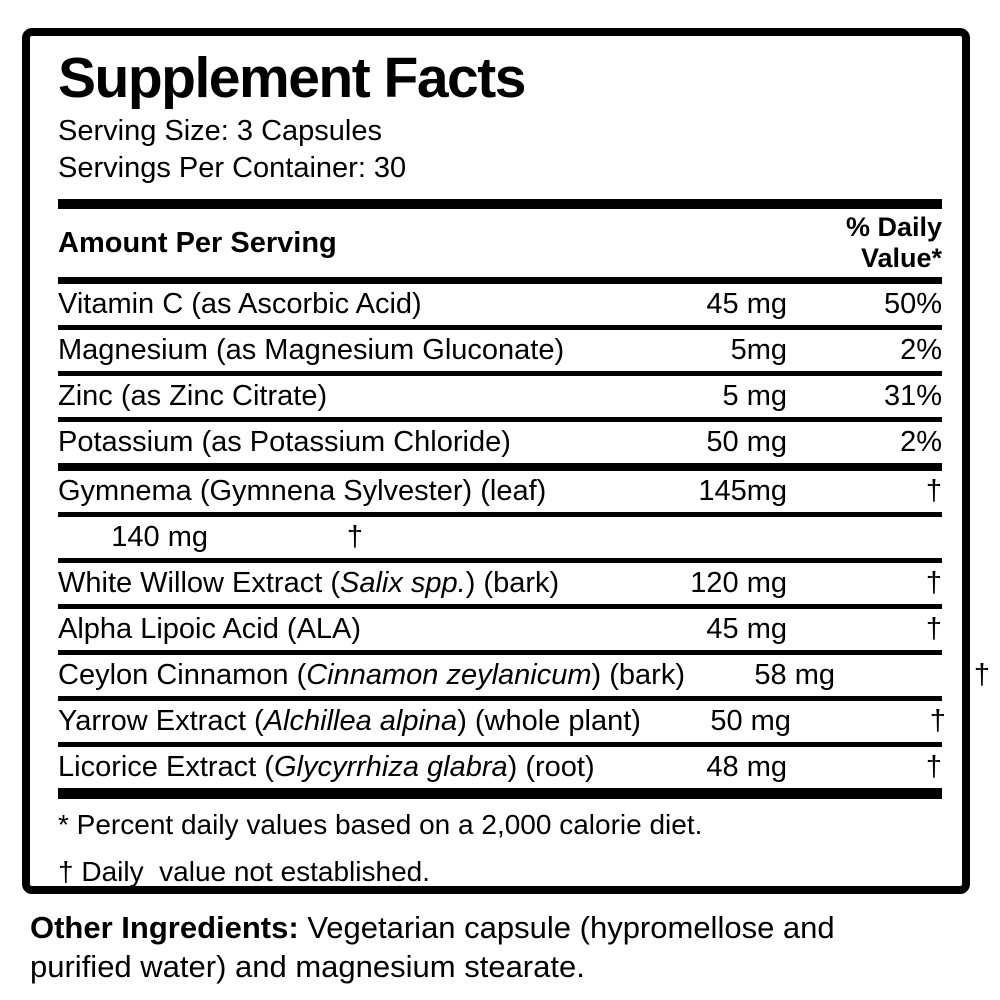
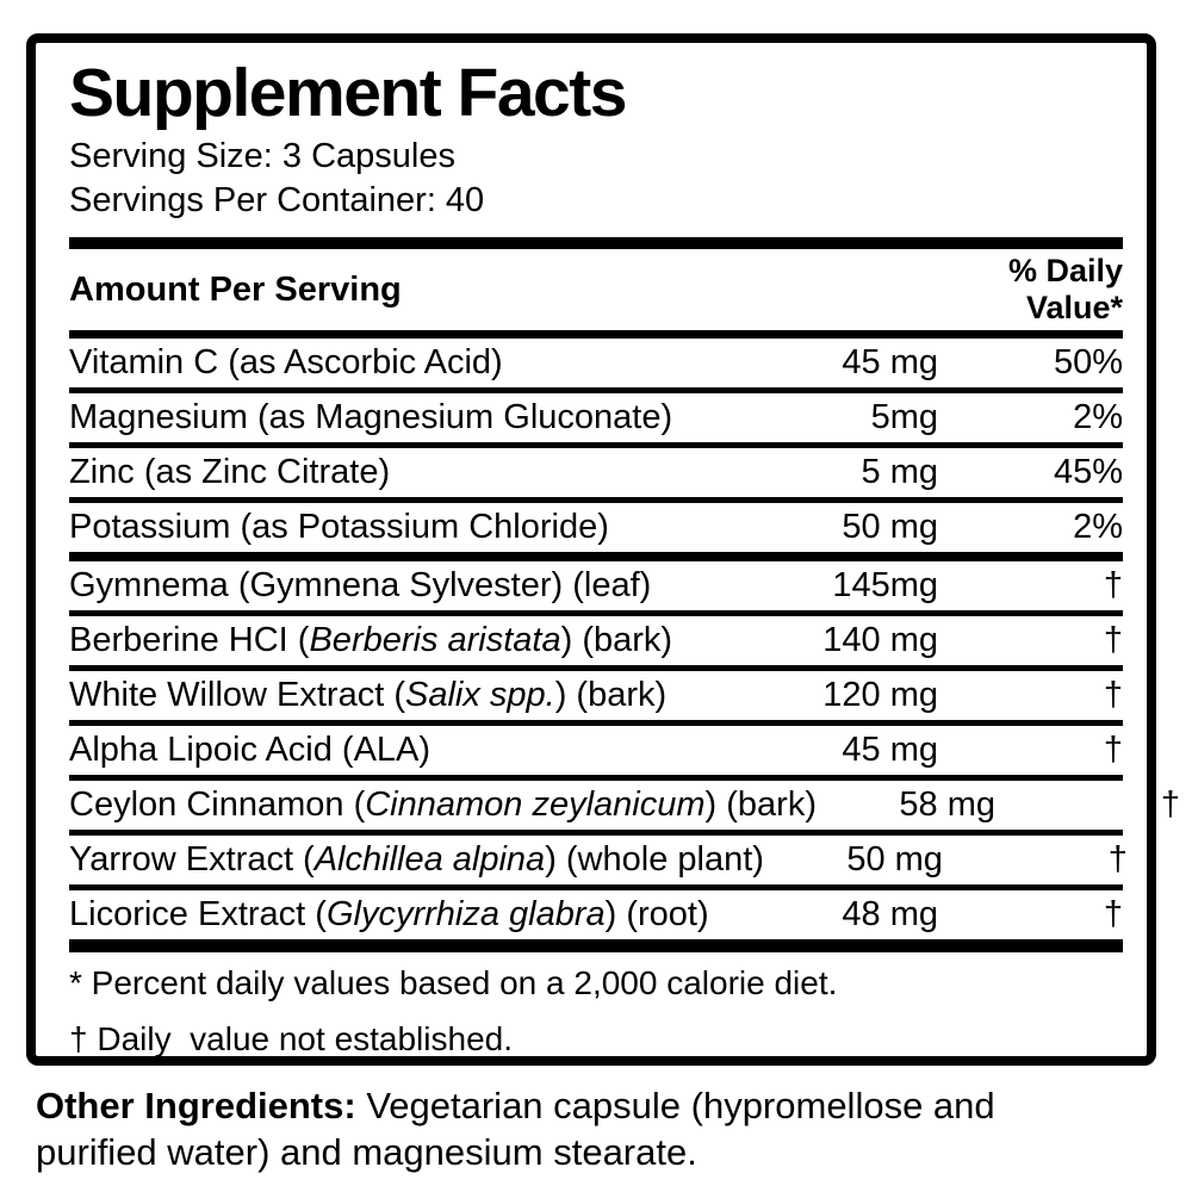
  Supplement Facts
  Serving Size: 3 Capsules
- Servings Per Container: 30
+ Servings Per Container: 40
  Amount Per Serving
  % Daily
  Value*
  Vitamin C (as Ascorbic Acid)
  45 mg
  50%
  Magnesium (as Magnesium Gluconate)
  5mg
  2%
  Zinc (as Zinc Citrate)
  5 mg
- 31%
+ 45%
  Potassium (as Potassium Chloride)
  50 mg
  2%
  Gymnema (Gymnena Sylvester) (leaf)
  145mg
  †
+ Berberine HCI (Berberis aristata) (bark)
  140 mg
  †
  White Willow Extract (Salix spp.) (bark)
  120 mg
  †
  Alpha Lipoic Acid (ALA)
  45 mg
  †
  Ceylon Cinnamon (Cinnamon zeylanicum) (bark)
  58 mg
  †
  Yarrow Extract (Alchillea alpina) (whole plant)
  50 mg
  †
  Licorice Extract (Glycyrrhiza glabra) (root)
  48 mg
  †
  * Percent daily values based on a 2,000 calorie diet.
  † Daily value not established.
  Other Ingredients: Vegetarian capsule (hypromellose and purified water) and magnesium stearate.
